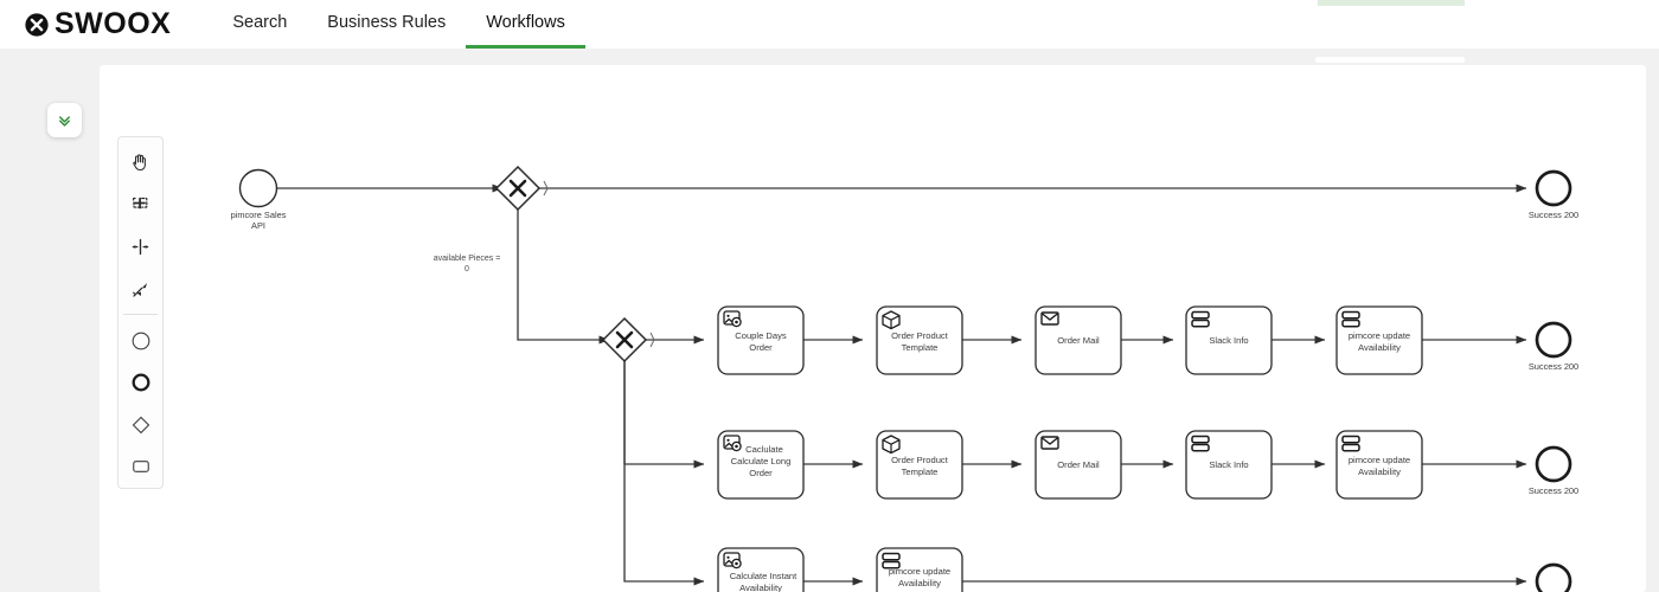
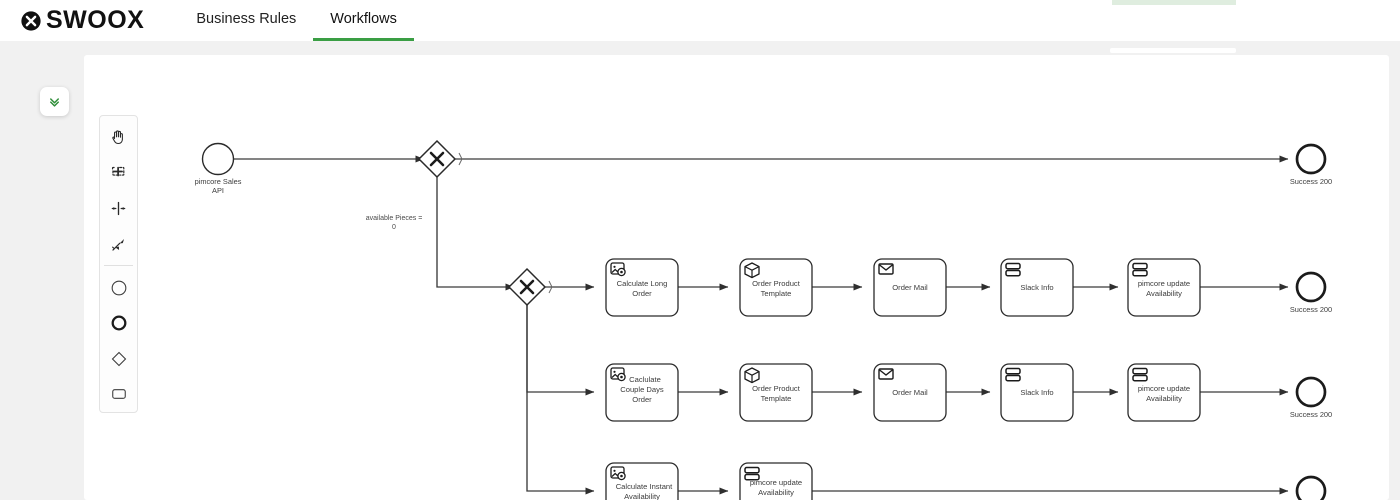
  SWOOX
- Search
  Business Rules
  Workflows
  pimcore Sales
  API
- Couple Days
+ Calculate Long
  Order
  Order Product
  Template
  Order Mail
  Slack Info
  pimcore update
  Availability
  Caclulate
- Calculate Long
+ Couple Days
  Order
  Order Product
  Template
  Order Mail
  Slack Info
  pimcore update
  Availability
  Calculate Instant
  Availability
  pimcore update
  Availability
  Success 200
  Success 200
  Success 200
